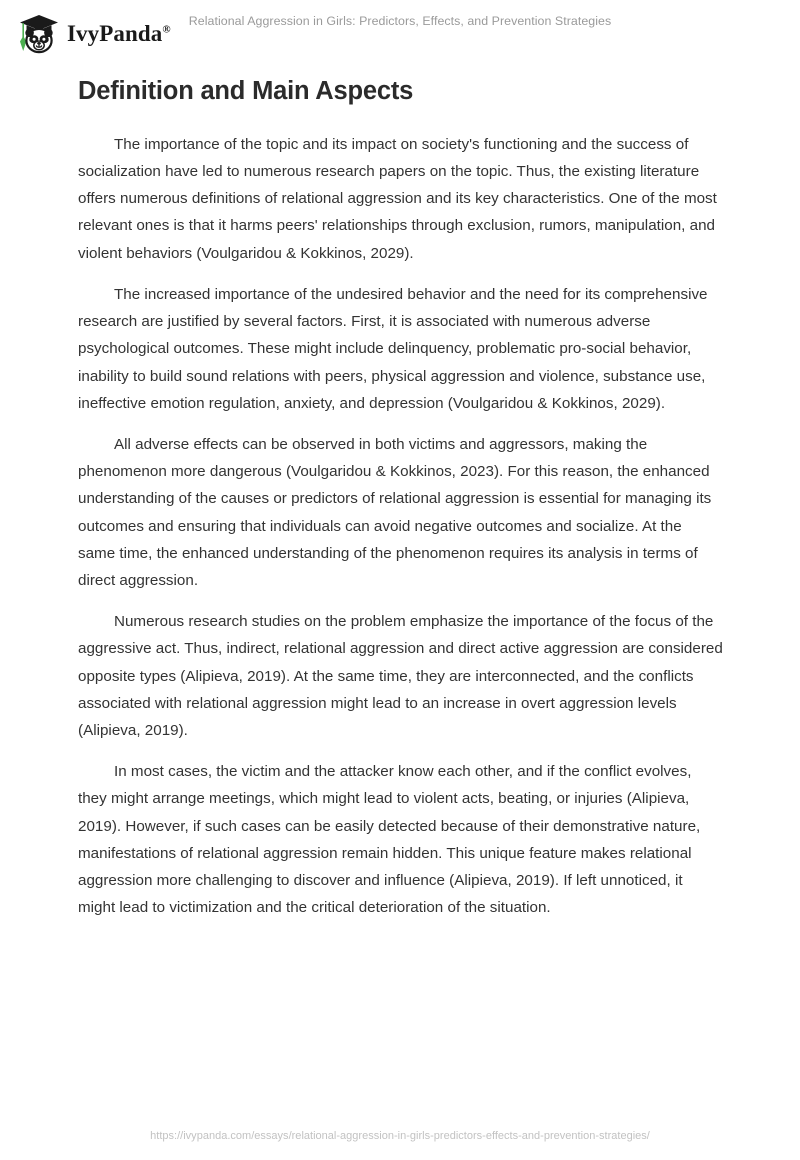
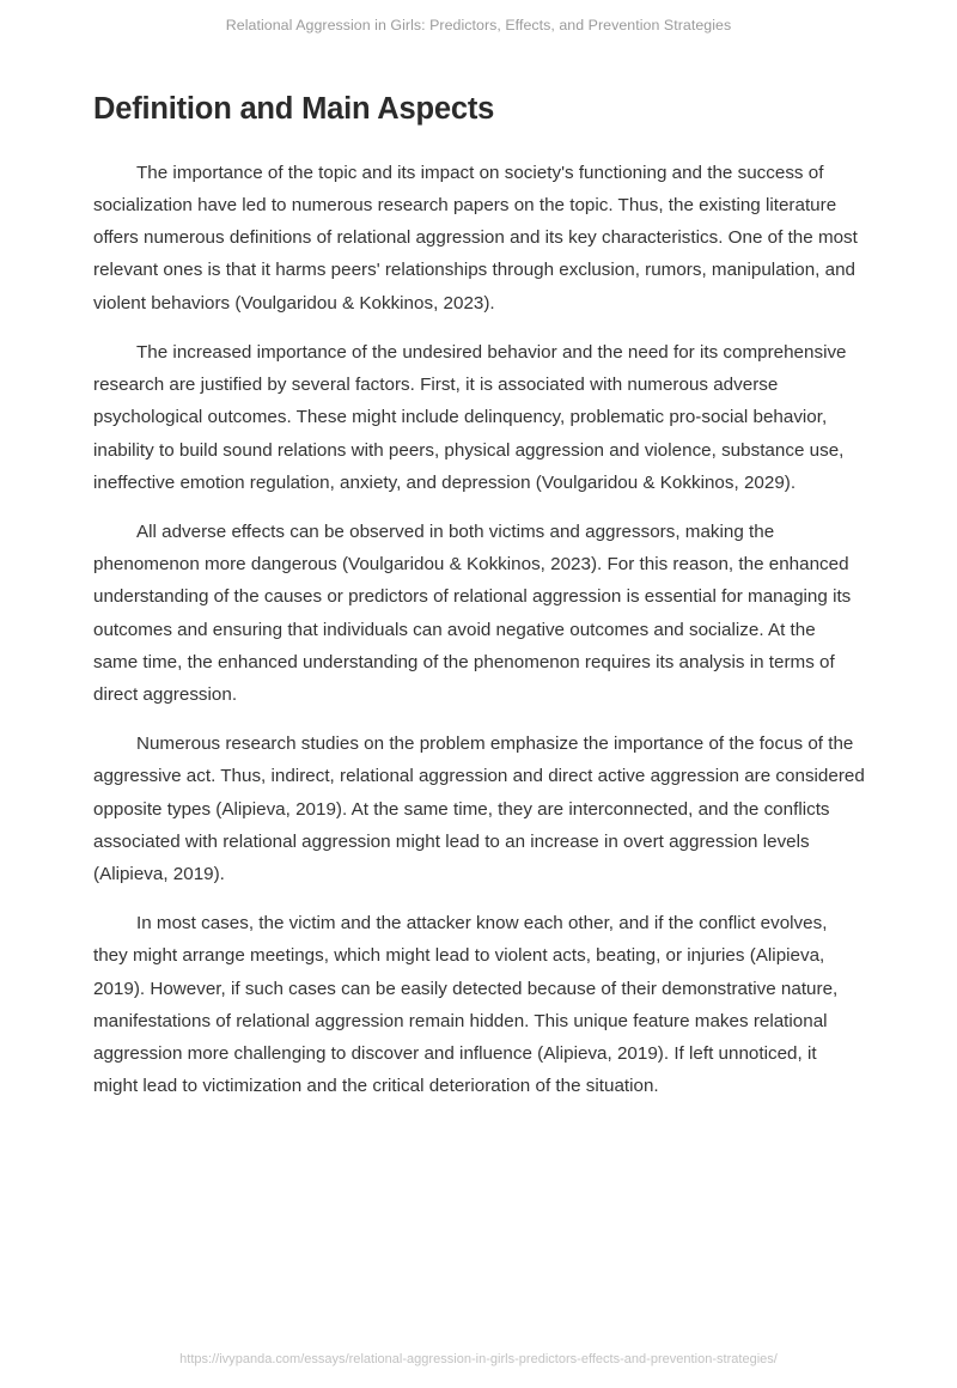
- IvyPanda®
  Relational Aggression in Girls: Predictors, Effects, and Prevention Strategies
  Definition and Main Aspects
- The importance of the topic and its impact on society's functioning and the success of socialization have led to numerous research papers on the topic. Thus, the existing literature offers numerous definitions of relational aggression and its key characteristics. One of the most relevant ones is that it harms peers' relationships through exclusion, rumors, manipulation, and violent behaviors (Voulgaridou & Kokkinos, 2029).
+ The importance of the topic and its impact on society's functioning and the success of socialization have led to numerous research papers on the topic. Thus, the existing literature offers numerous definitions of relational aggression and its key characteristics. One of the most relevant ones is that it harms peers' relationships through exclusion, rumors, manipulation, and violent behaviors (Voulgaridou & Kokkinos, 2023).
  The increased importance of the undesired behavior and the need for its comprehensive research are justified by several factors. First, it is associated with numerous adverse psychological outcomes. These might include delinquency, problematic pro-social behavior, inability to build sound relations with peers, physical aggression and violence, substance use, ineffective emotion regulation, anxiety, and depression (Voulgaridou & Kokkinos, 2029).
  All adverse effects can be observed in both victims and aggressors, making the phenomenon more dangerous (Voulgaridou & Kokkinos, 2023). For this reason, the enhanced understanding of the causes or predictors of relational aggression is essential for managing its outcomes and ensuring that individuals can avoid negative outcomes and socialize. At the same time, the enhanced understanding of the phenomenon requires its analysis in terms of direct aggression.
  Numerous research studies on the problem emphasize the importance of the focus of the aggressive act. Thus, indirect, relational aggression and direct active aggression are considered opposite types (Alipieva, 2019). At the same time, they are interconnected, and the conflicts associated with relational aggression might lead to an increase in overt aggression levels (Alipieva, 2019).
  In most cases, the victim and the attacker know each other, and if the conflict evolves, they might arrange meetings, which might lead to violent acts, beating, or injuries (Alipieva, 2019). However, if such cases can be easily detected because of their demonstrative nature, manifestations of relational aggression remain hidden. This unique feature makes relational aggression more challenging to discover and influence (Alipieva, 2019). If left unnoticed, it might lead to victimization and the critical deterioration of the situation.
  https://ivypanda.com/essays/relational-aggression-in-girls-predictors-effects-and-prevention-strategies/
